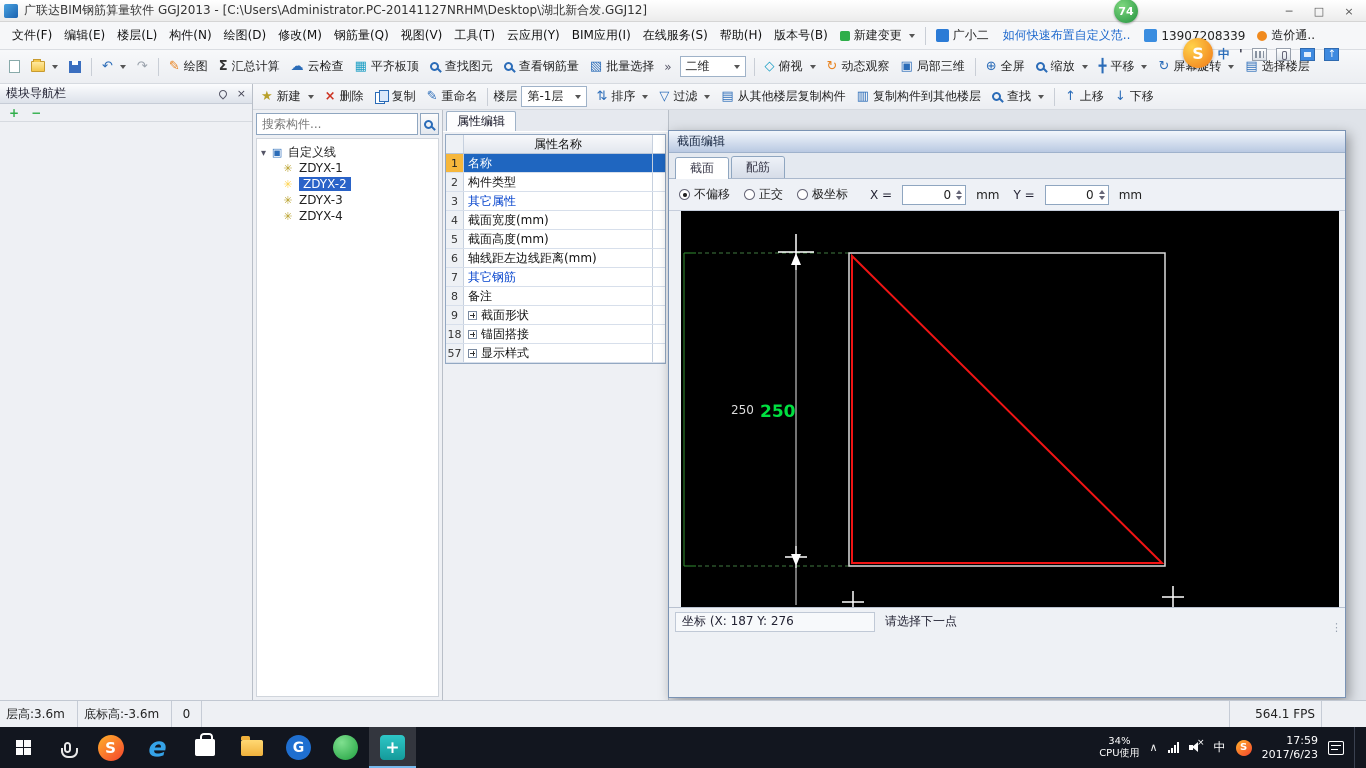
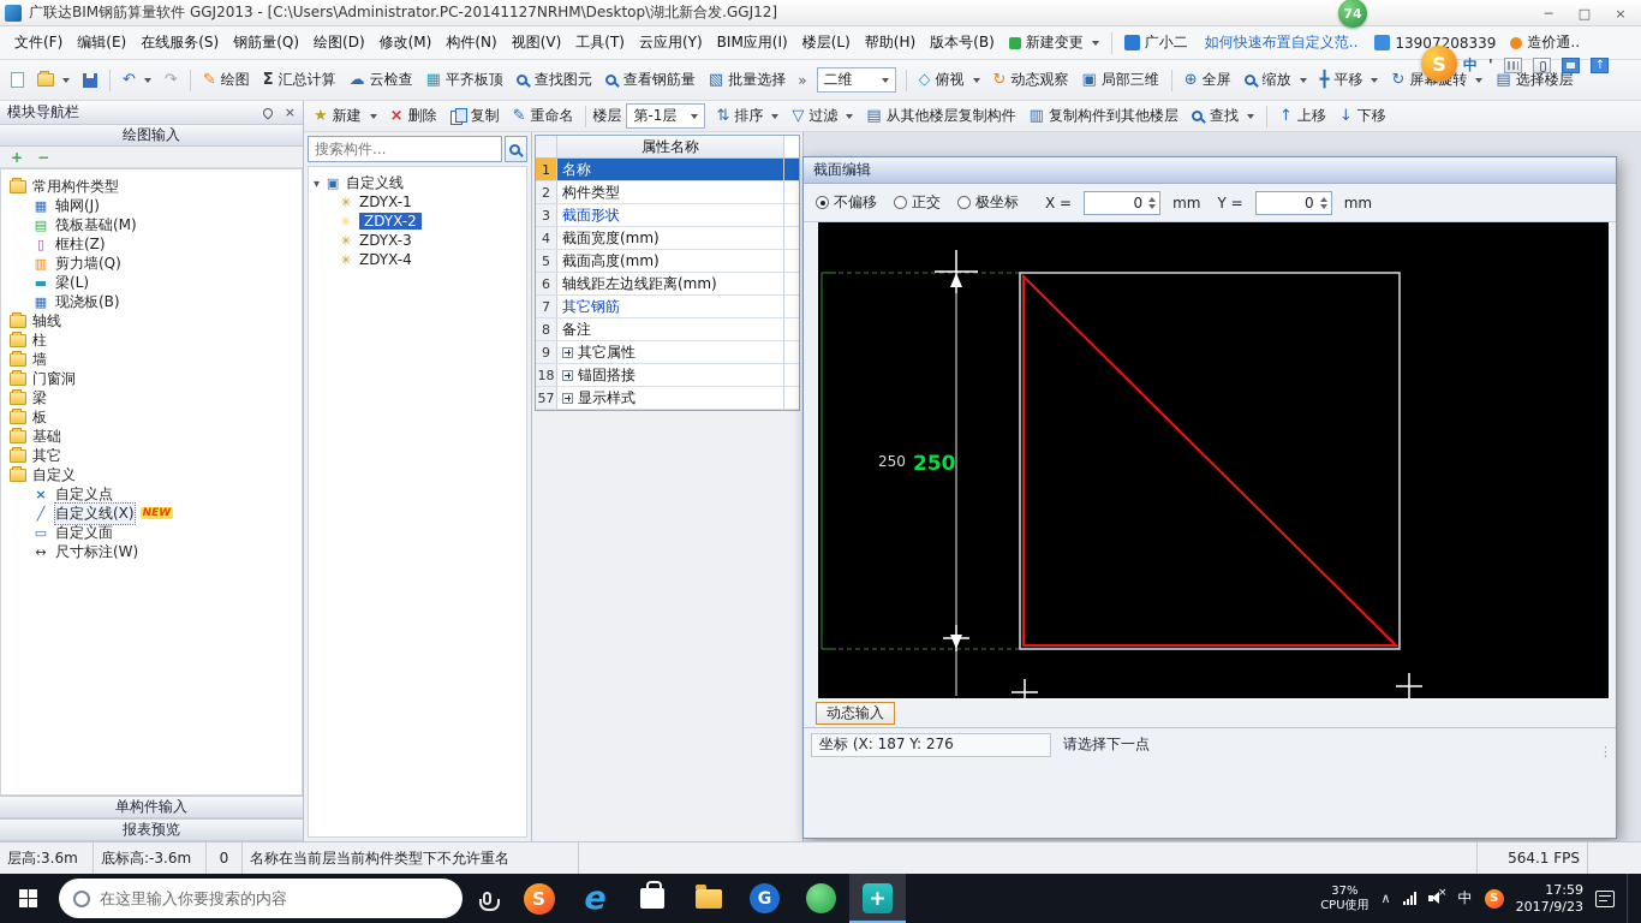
  广联达BIM钢筋算量软件 GGJ2013 - [C:\Users\Administrator.PC-20141127NRHM\Desktop\湖北新合发.GGJ12]
  74
  ─
  □
  ×
  文件(F)
  编辑(E)
- 楼层(L)
+ 在线服务(S)
- 构件(N)
+ 钢筋量(Q)
  绘图(D)
  修改(M)
- 钢筋量(Q)
+ 构件(N)
  视图(V)
  工具(T)
  云应用(Y)
  BIM应用(I)
- 在线服务(S)
+ 楼层(L)
  帮助(H)
  版本号(B)
  新建变更
  广小二
  如何快速布置自定义范..
  13907208339
  造价通..
  绘图
  汇总计算
  云检查
  平齐板顶
  查找图元
  查看钢筋量
  批量选择
  »
  二维
  俯视
  动态观察
  局部三维
  全屏
  缩放
  平移
  选择楼层
  新建
  删除
  复制
  重命名
  楼层
  第-1层
  排序
  过滤
  从其他楼层复制构件
  复制构件到其他楼层
  查找
  上移
  下移
  模块导航栏
  ×
+ 绘图输入
+ 常用构件类型
+ 轴网(J)
+ 筏板基础(M)
+ 框柱(Z)
+ 剪力墙(Q)
+ 梁(L)
+ 现浇板(B)
+ 轴线
+ 柱
+ 墙
+ 门窗洞
+ 梁
+ 板
+ 基础
+ 其它
+ 自定义
+ 自定义点
+ 自定义线(X)
+ NEW
+ 自定义面
+ 尺寸标注(W)
+ 单构件输入
+ 报表预览
  搜索构件...
  自定义线
  ZDYX-1
  ZDYX-2
  ZDYX-3
  ZDYX-4
- 属性编辑
  属性名称
  1
  名称
  2
  构件类型
  3
- 其它属性
+ 截面形状
  4
  截面宽度(mm)
  5
  截面高度(mm)
  6
  轴线距左边线距离(mm)
  7
  其它钢筋
  8
  备注
  9
- 截面形状
+ 其它属性
  18
  锚固搭接
  57
  显示样式
  截面编辑
- 截面
- 配筋
  不偏移
  正交
  极坐标
  X =
  0
  mm
  Y =
  0
  mm
  250
  250
+ 动态输入
  坐标 (X: 187 Y: 276
  请选择下一点
  层高:3.6m
  底标高:-3.6m
  0
+ 名称在当前层当前构件类型下不允许重名
  564.1 FPS
+ 在这里输入你要搜索的内容
  S
  e
  G
  +
- 34%
+ 37%
  CPU使用
  中
  S
  17:59
- 2017/6/23
+ 2017/9/23
  S
  中
  '
